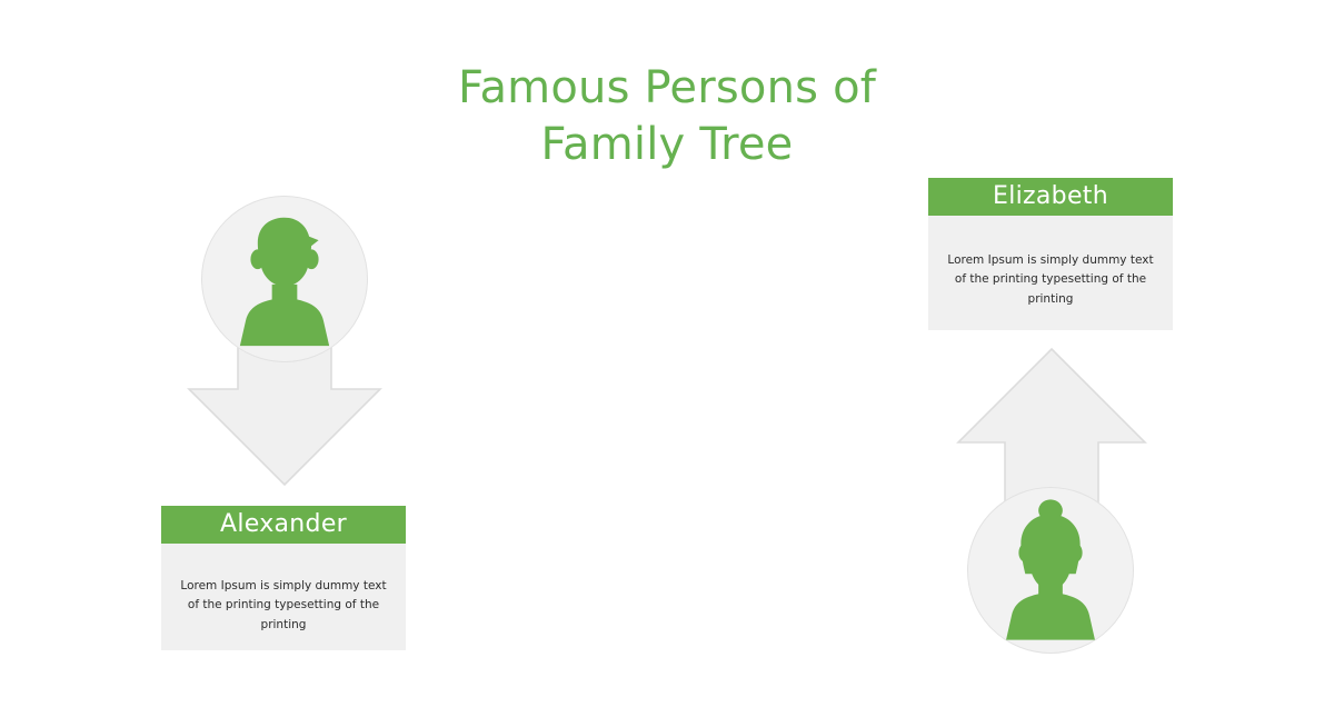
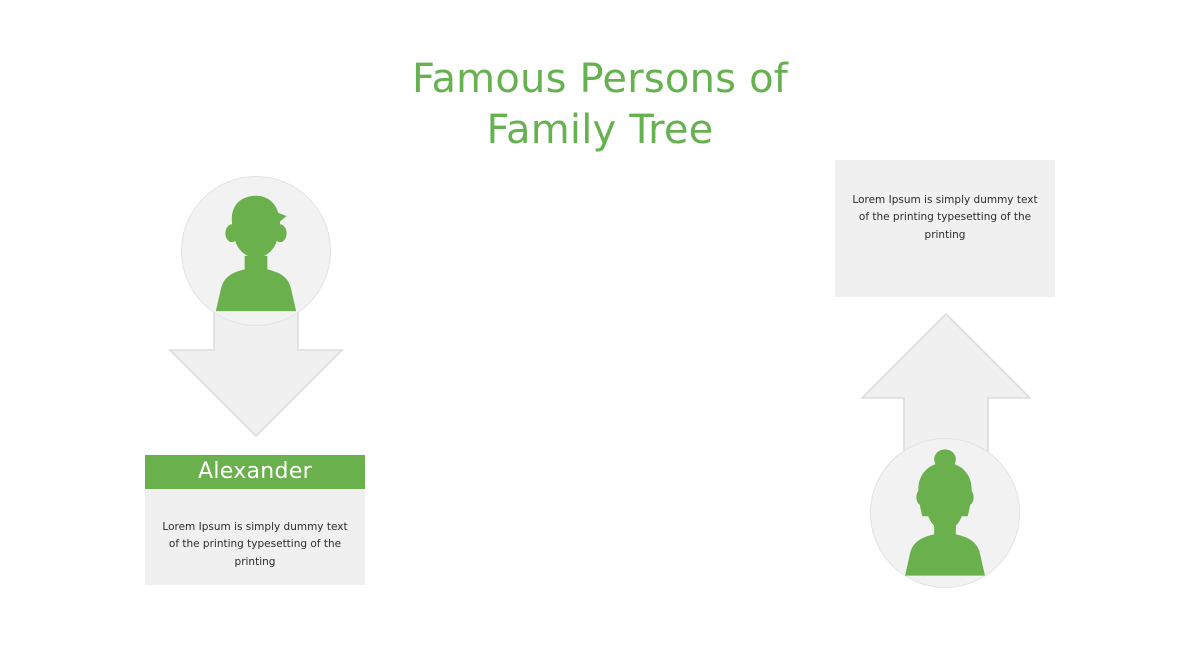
  Famous Persons of
  Family Tree
  Alexander
  Lorem Ipsum is simply dummy text of the printing typesetting of the printing
- Elizabeth
  Lorem Ipsum is simply dummy text of the printing typesetting of the printing
